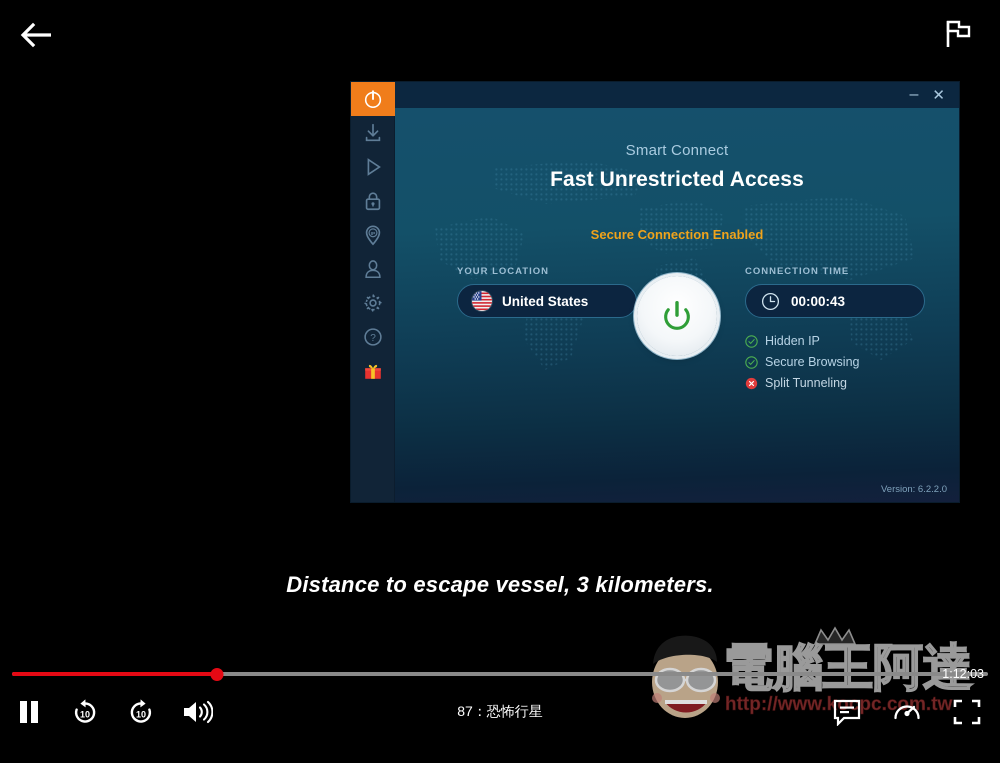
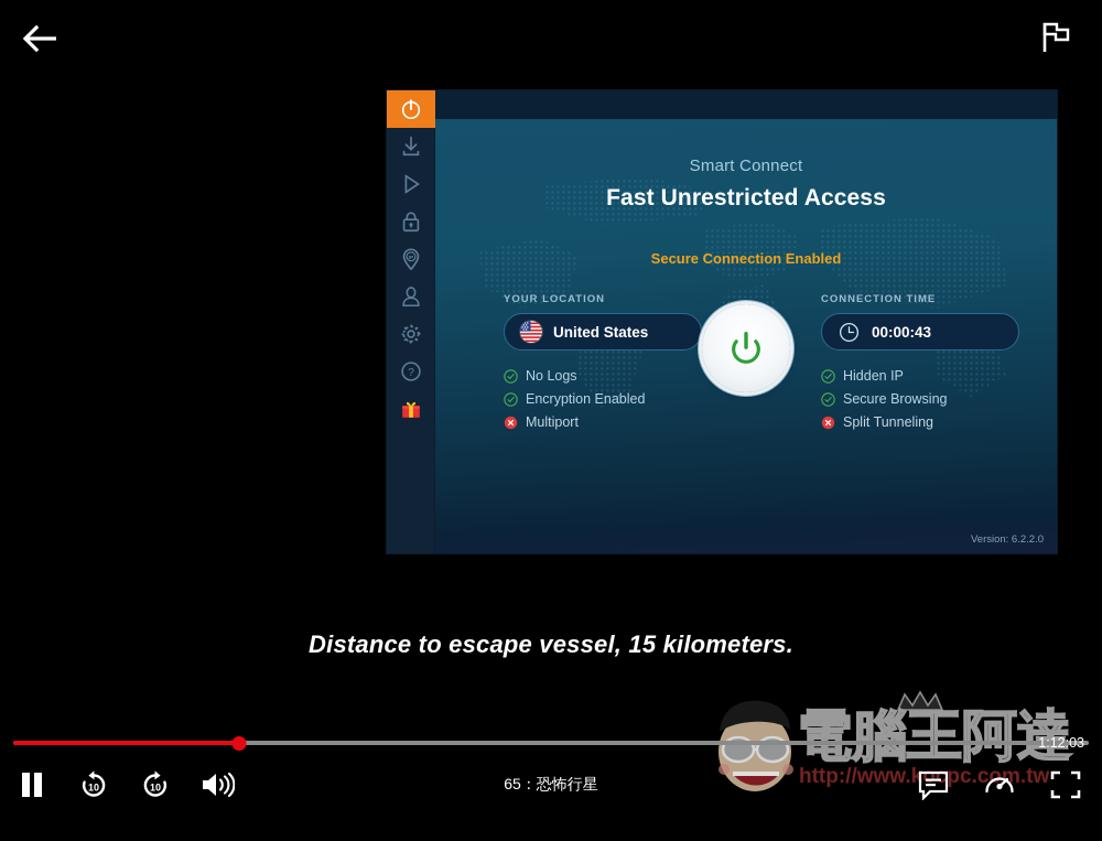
  ?
- –
- ✕
  Smart Connect
  Fast Unrestricted Access
  Secure Connection Enabled
  YOUR LOCATION
  United States
+ No Logs
+ Encryption Enabled
+ Multiport
  CONNECTION TIME
  00:00:43
  Hidden IP
  Secure Browsing
  Split Tunneling
  Version: 6.2.2.0
- Distance to escape vessel, 3 kilometers.
+ Distance to escape vessel, 15 kilometers.
  電腦王阿達
  http://www.kocpc.com.tw
  1:12:03
  10
  10
- 87：恐怖行星
+ 65：恐怖行星
